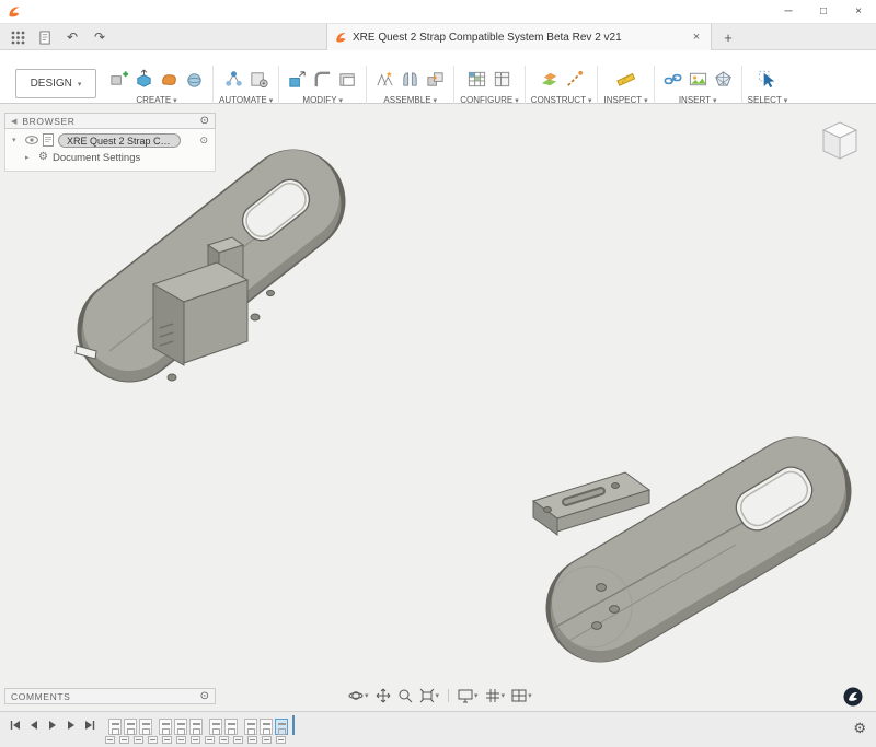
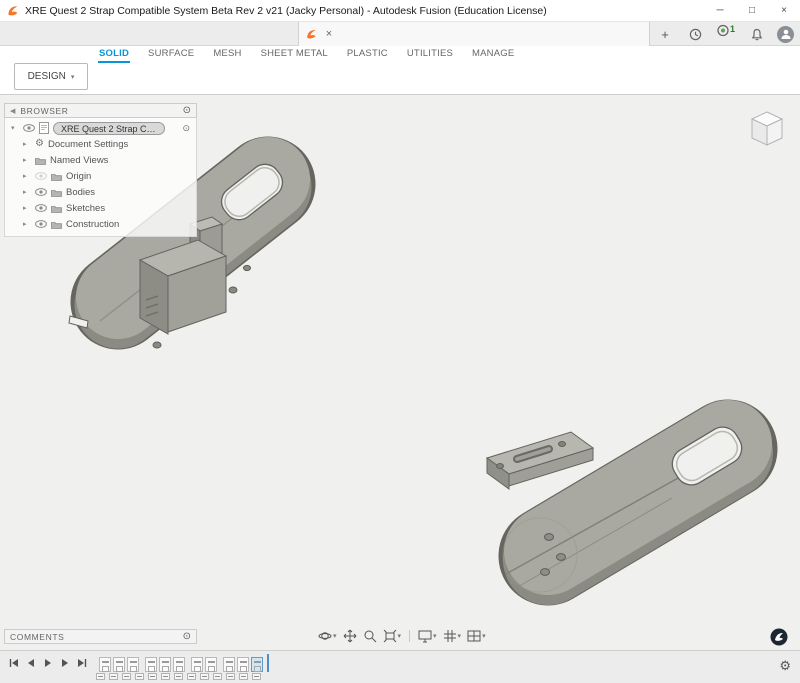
+ XRE Quest 2 Strap Compatible System Beta Rev 2 v21 (Jacky Personal) - Autodesk Fusion (Education License)
  ─
  □
  ×
- ↶
- ↷
- XRE Quest 2 Strap Compatible System Beta Rev 2 v21
  ×
  +
+ 1
+ SOLID
+ SURFACE
+ MESH
+ SHEET METAL
+ PLASTIC
+ UTILITIES
+ MANAGE
  DESIGN
- CREATE
- AUTOMATE
- MODIFY
- ASSEMBLE
- CONFIGURE
- CONSTRUCT
- INSPECT
- INSERT
- SELECT
  BROWSER
  ⊙
  ⊙
  ⚙
  Document Settings
+ Named Views
+ Origin
+ Bodies
+ Sketches
+ Construction
  COMMENTS
  ⊙
  ⚙
